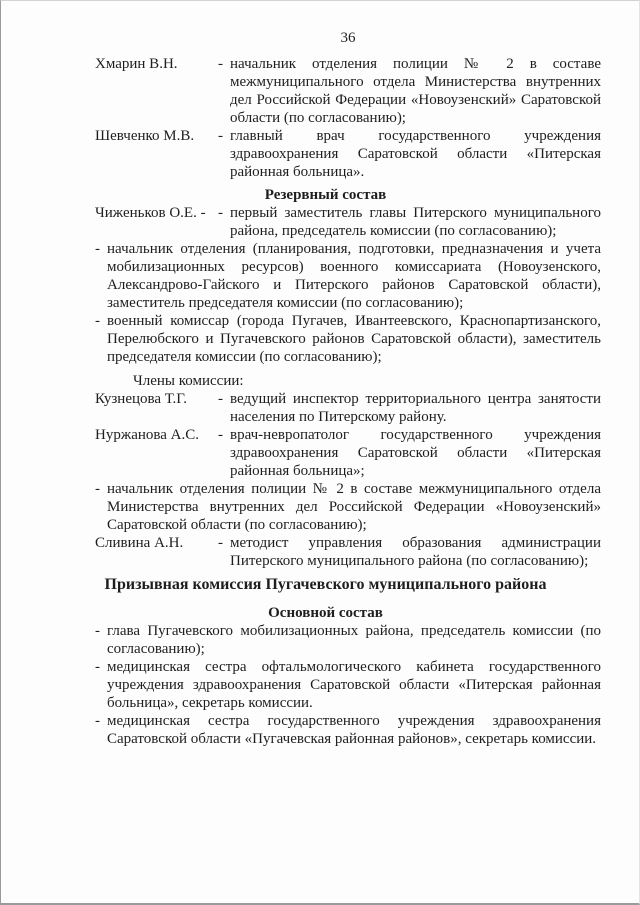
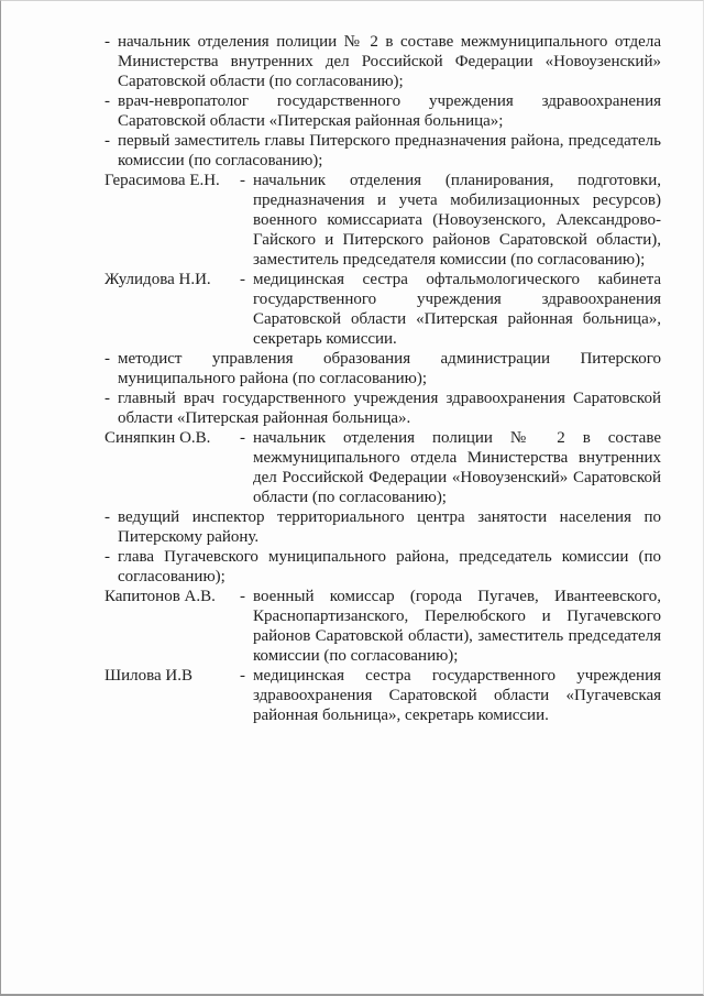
- 36
- Хмарин В.Н.
  -
  начальник отделения полиции № 2 в составе межмуниципального отдела Министерства внутренних дел Российской Федерации «Новоузенский» Саратовской области (по согласованию);
- Шевченко М.В.
  -
- главный врач государственного учреждения здравоохранения Саратовской области «Питерская районная больница».
+ врач-невропатолог государственного учреждения здравоохранения Саратовской области «Питерская районная больница»;
- Резервный состав
- Чиженьков О.Е. -
  -
- первый заместитель главы Питерского муниципального района, председатель комиссии (по согласованию);
+ первый заместитель главы Питерского предназначения района, председатель комиссии (по согласованию);
+ Герасимова Е.Н.
  -
  начальник отделения (планирования, подготовки, предназначения и учета мобилизационных ресурсов) военного комиссариата (Новоузенского, Александрово-Гайского и Питерского районов Саратовской области), заместитель председателя комиссии (по согласованию);
+ Жулидова Н.И.
  -
- военный комиссар (города Пугачев, Ивантеевского, Краснопартизанского, Перелюбского и Пугачевского районов Саратовской области), заместитель председателя комиссии (по согласованию);
+ медицинская сестра офтальмологического кабинета государственного учреждения здравоохранения Саратовской области «Питерская районная больница», секретарь комиссии.
- Члены комиссии:
- Кузнецова Т.Г.
  -
- ведущий инспектор территориального центра занятости населения по Питерскому району.
+ методист управления образования администрации Питерского муниципального района (по согласованию);
- Нуржанова А.С.
  -
- врач-невропатолог государственного учреждения здравоохранения Саратовской области «Питерская районная больница»;
+ главный врач государственного учреждения здравоохранения Саратовской области «Питерская районная больница».
+ Синяпкин О.В.
  -
  начальник отделения полиции № 2 в составе межмуниципального отдела Министерства внутренних дел Российской Федерации «Новоузенский» Саратовской области (по согласованию);
- Сливина А.Н.
  -
- методист управления образования администрации Питерского муниципального района (по согласованию);
+ ведущий инспектор территориального центра занятости населения по Питерскому району.
- Призывная комиссия Пугачевского муниципального района
- Основной состав
  -
- глава Пугачевского мобилизационных района, председатель комиссии (по согласованию);
+ глава Пугачевского муниципального района, председатель комиссии (по согласованию);
+ Капитонов А.В.
  -
- медицинская сестра офтальмологического кабинета государственного учреждения здравоохранения Саратовской области «Питерская районная больница», секретарь комиссии.
+ военный комиссар (города Пугачев, Ивантеевского, Краснопартизанского, Перелюбского и Пугачевского районов Саратовской области), заместитель председателя комиссии (по согласованию);
+ Шилова И.В
  -
- медицинская сестра государственного учреждения здравоохранения Саратовской области «Пугачевская районная районов», секретарь комиссии.
+ медицинская сестра государственного учреждения здравоохранения Саратовской области «Пугачевская районная больница», секретарь комиссии.
